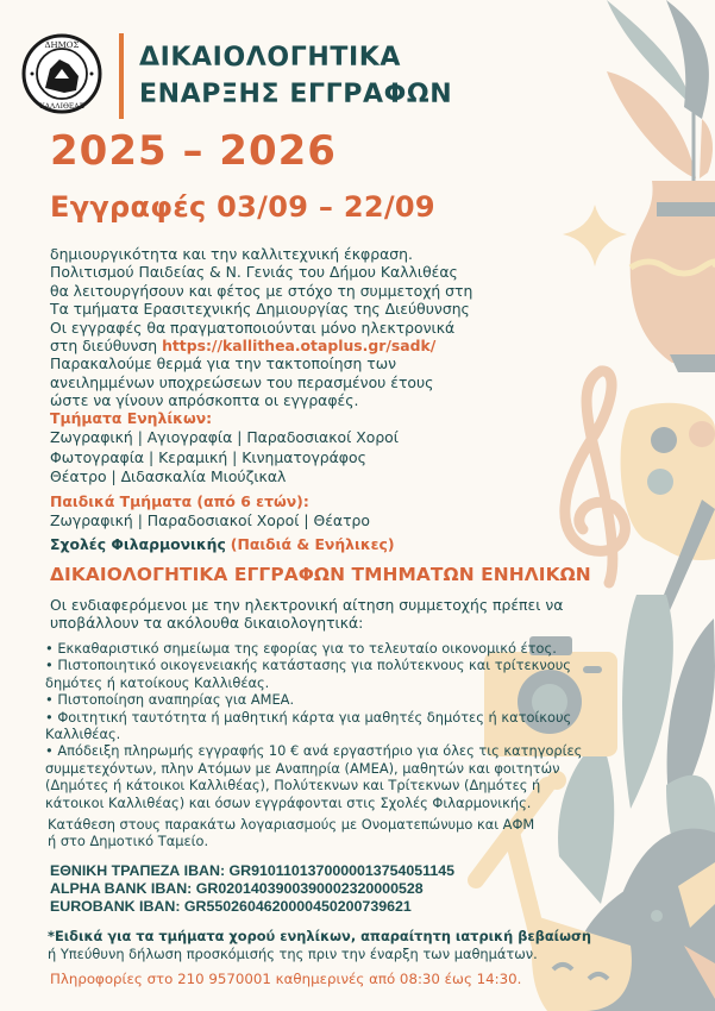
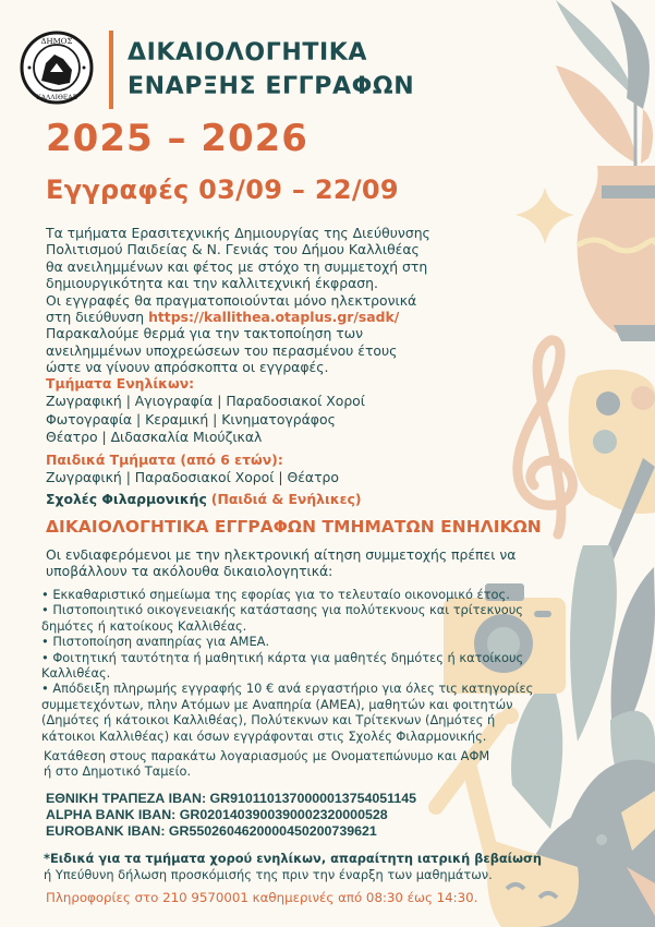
  ΔΗΜΟΣ
  ΔΙΚΑΙΟΛΟΓΗΤΙΚΑ
  ΕΝΑΡΞΗΣ ΕΓΓΡΑΦΩΝ
  2025 – 2026
  Εγγραφές 03/09 – 22/09
- δημιουργικότητα και την καλλιτεχνική έκφραση.
+ Τα τμήματα Ερασιτεχνικής Δημιουργίας της Διεύθυνσης
  Πολιτισμού Παιδείας & Ν. Γενιάς του Δήμου Καλλιθέας
- θα λειτουργήσουν και φέτος με στόχο τη συμμετοχή στη
+ θα ανειλημμένων και φέτος με στόχο τη συμμετοχή στη
- Τα τμήματα Ερασιτεχνικής Δημιουργίας της Διεύθυνσης
+ δημιουργικότητα και την καλλιτεχνική έκφραση.
  Οι εγγραφές θα πραγματοποιούνται μόνο ηλεκτρονικά
  στη διεύθυνση https://kallithea.otaplus.gr/sadk/
  Παρακαλούμε θερμά για την τακτοποίηση των
  ανειλημμένων υποχρεώσεων του περασμένου έτους
  ώστε να γίνουν απρόσκοπτα οι εγγραφές.
  Τμήματα Ενηλίκων:
  Ζωγραφική | Αγιογραφία | Παραδοσιακοί Χοροί
  Φωτογραφία | Κεραμική | Κινηματογράφος
  Θέατρο | Διδασκαλία Μιούζικαλ
  Παιδικά Τμήματα (από 6 ετών):
  Ζωγραφική | Παραδοσιακοί Χοροί | Θέατρο
  Σχολές Φιλαρμονικής (Παιδιά & Ενήλικες)
  ΔΙΚΑΙΟΛΟΓΗΤΙΚΑ ΕΓΓΡΑΦΩΝ ΤΜΗΜΑΤΩΝ ΕΝΗΛΙΚΩΝ
  Οι ενδιαφερόμενοι με την ηλεκτρονική αίτηση συμμετοχής πρέπει να
  υποβάλλουν τα ακόλουθα δικαιολογητικά:
  • Εκκαθαριστικό σημείωμα της εφορίας για το τελευταίο οικονομικό έτος.
  • Πιστοποιητικό οικογενειακής κατάστασης για πολύτεκνους και τρίτεκνους
  δημότες ή κατοίκους Καλλιθέας.
  • Πιστοποίηση αναπηρίας για ΑΜΕΑ.
  • Φοιτητική ταυτότητα ή μαθητική κάρτα για μαθητές δημότες ή κατοίκους
  Καλλιθέας.
  • Απόδειξη πληρωμής εγγραφής 10 € ανά εργαστήριο για όλες τις κατηγορίες
  συμμετεχόντων, πλην Ατόμων με Αναπηρία (ΑΜΕΑ), μαθητών και φοιτητών
  (Δημότες ή κάτοικοι Καλλιθέας), Πολύτεκνων και Τρίτεκνων (Δημότες ή
  κάτοικοι Καλλιθέας) και όσων εγγράφονται στις Σχολές Φιλαρμονικής.
  Κατάθεση στους παρακάτω λογαριασμούς με Ονοματεπώνυμο και ΑΦΜ
  ή στο Δημοτικό Ταμείο.
  ΕΘΝΙΚΗ ΤΡΑΠΕΖΑ IBAN: GR9101101370000013754051145
  ALPHA BANK IBAN: GR0201403900390002320000528
  EUROBANK IBAN: GR5502604620000450200739621
  *Ειδικά για τα τμήματα χορού ενηλίκων, απαραίτητη ιατρική βεβαίωση
  ή Υπεύθυνη δήλωση προσκόμισής της πριν την έναρξη των μαθημάτων.
  Πληροφορίες στο 210 9570001 καθημερινές από 08:30 έως 14:30.
